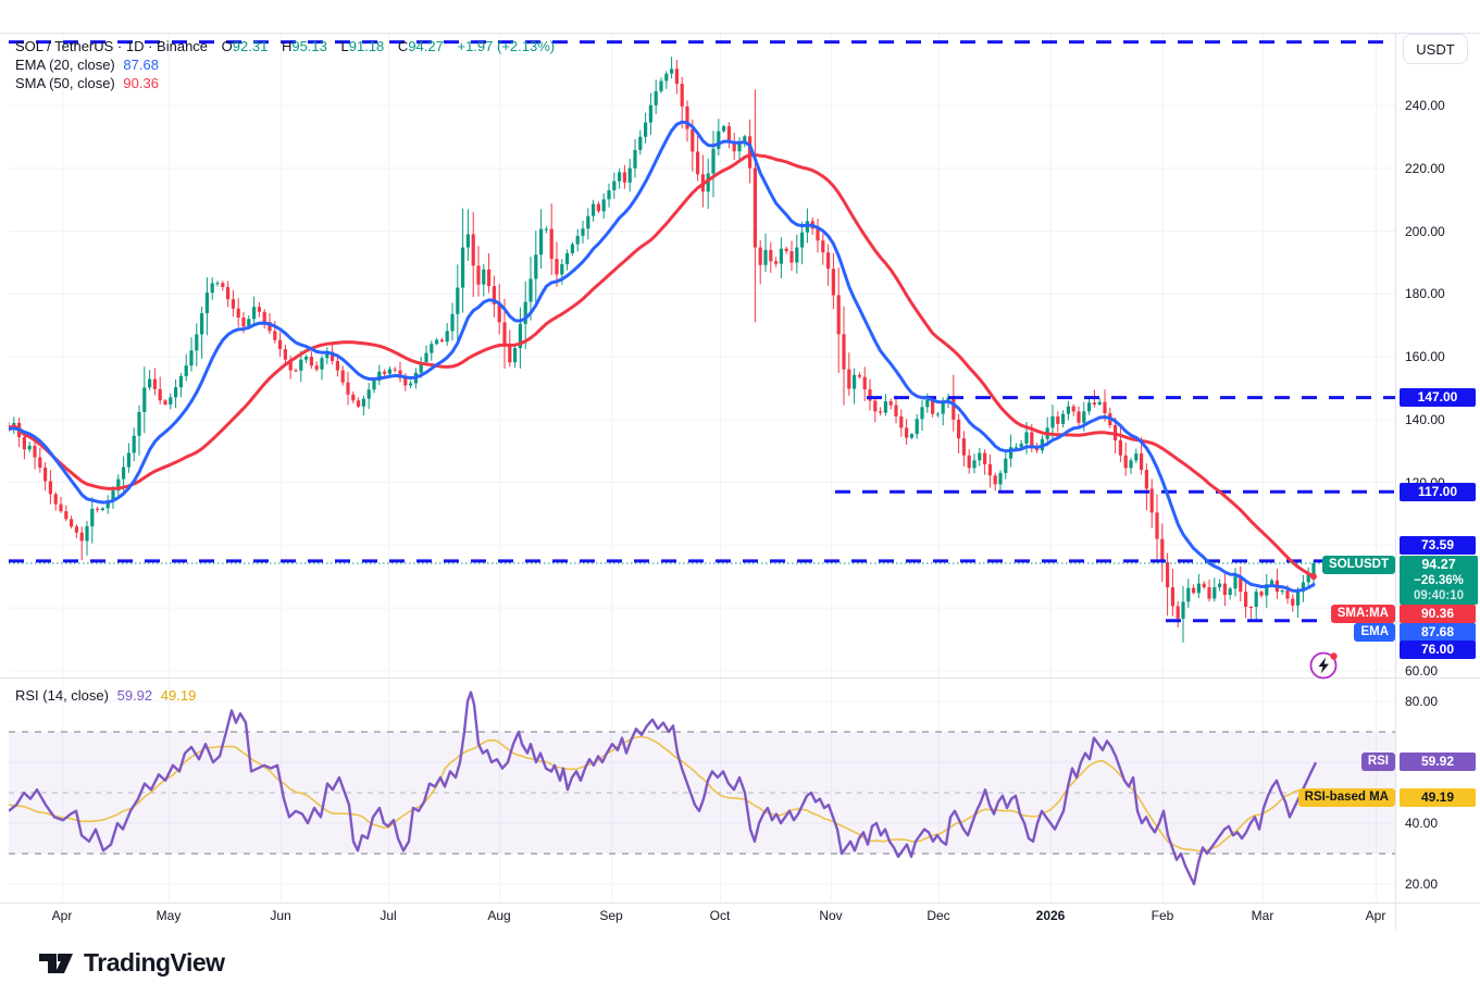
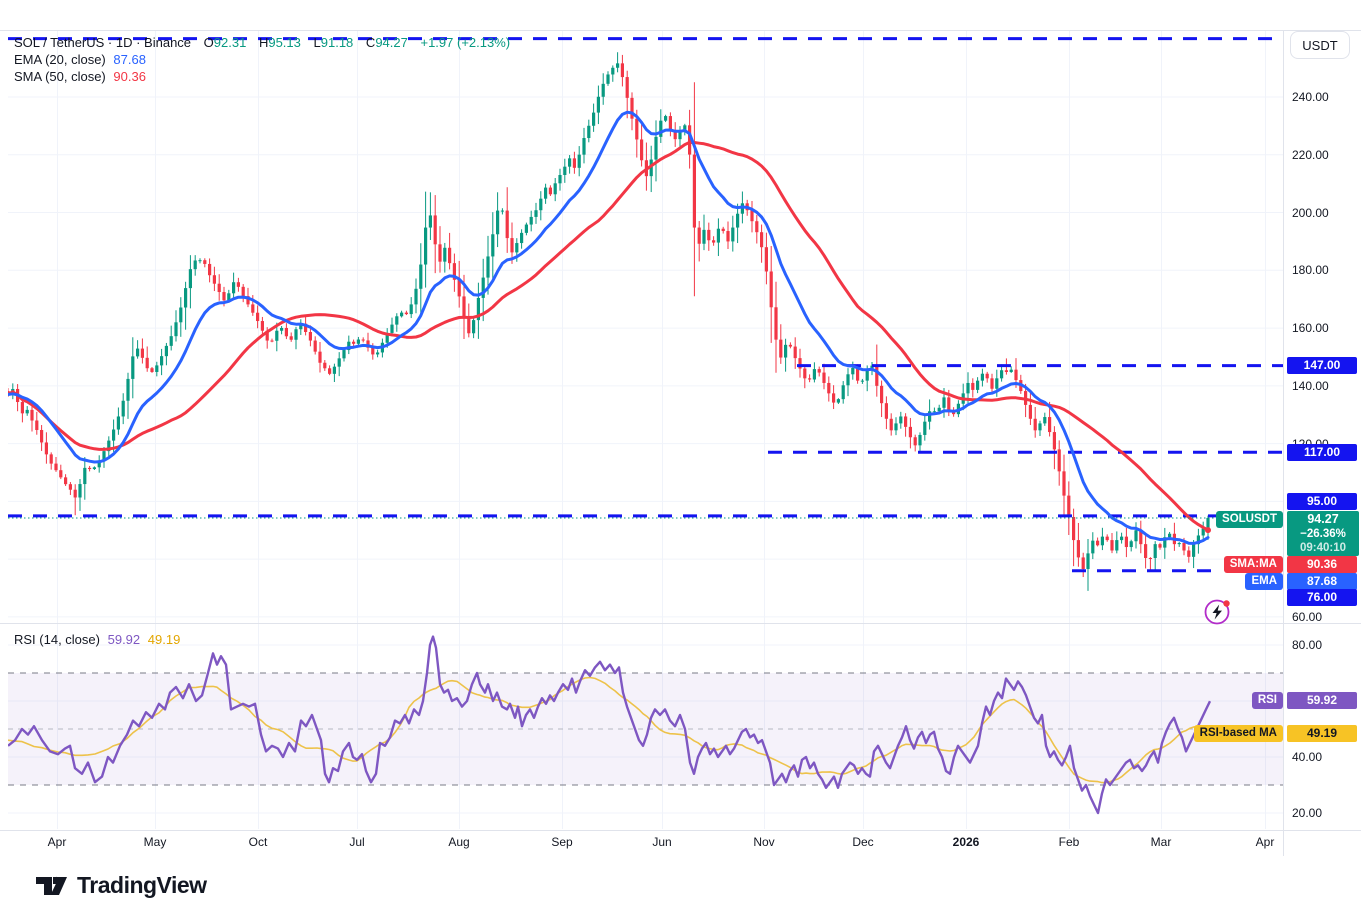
  SOL / TetherUS · 1D · Binance O92.31 H95.13 L91.18 C94.27 +1.97 (+2.13%)
  EMA (20, close) 87.68
  SMA (50, close) 90.36
  RSI (14, close) 59.92 49.19
  USDT
  240.00
  220.00
  200.00
  180.00
  160.00
  140.00
  60.00
  80.00
  40.00
  20.00
  Apr
  May
- Jun
+ Oct
  Jul
  Aug
  Sep
- Oct
+ Jun
  Nov
  Dec
  2026
  Feb
  Mar
  Apr
  147.00
  117.00
- 73.59
+ 95.00
  90.36
  87.68
  76.00
  59.92
  49.19
  94.27
  −26.36%
  09:40:10
  SOLUSDT
  SMA:MA
  EMA
  RSI
  RSI-based MA
  TradingView
